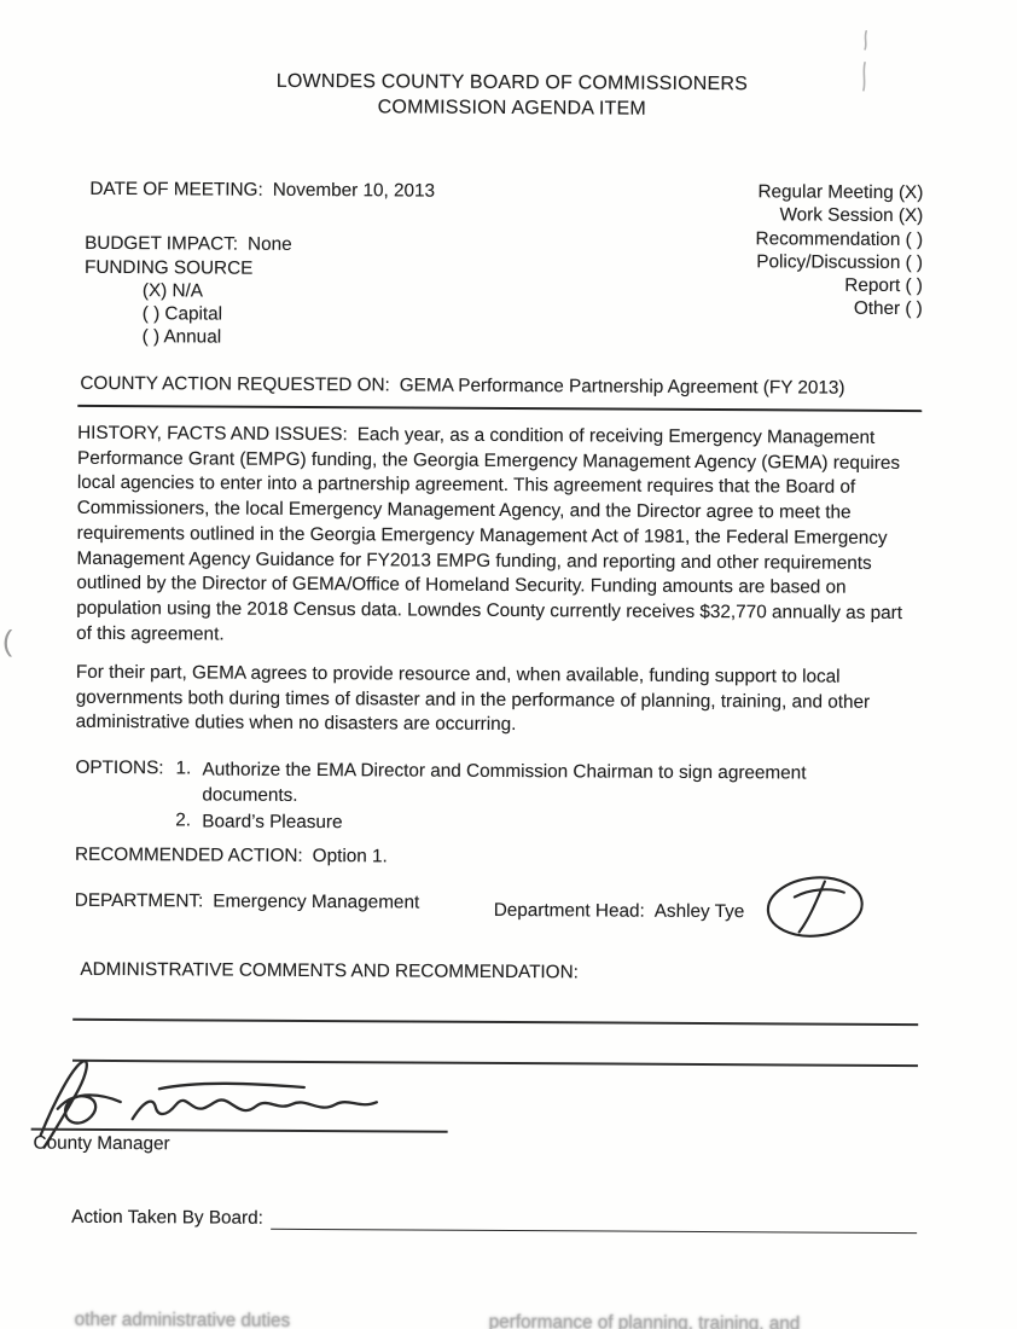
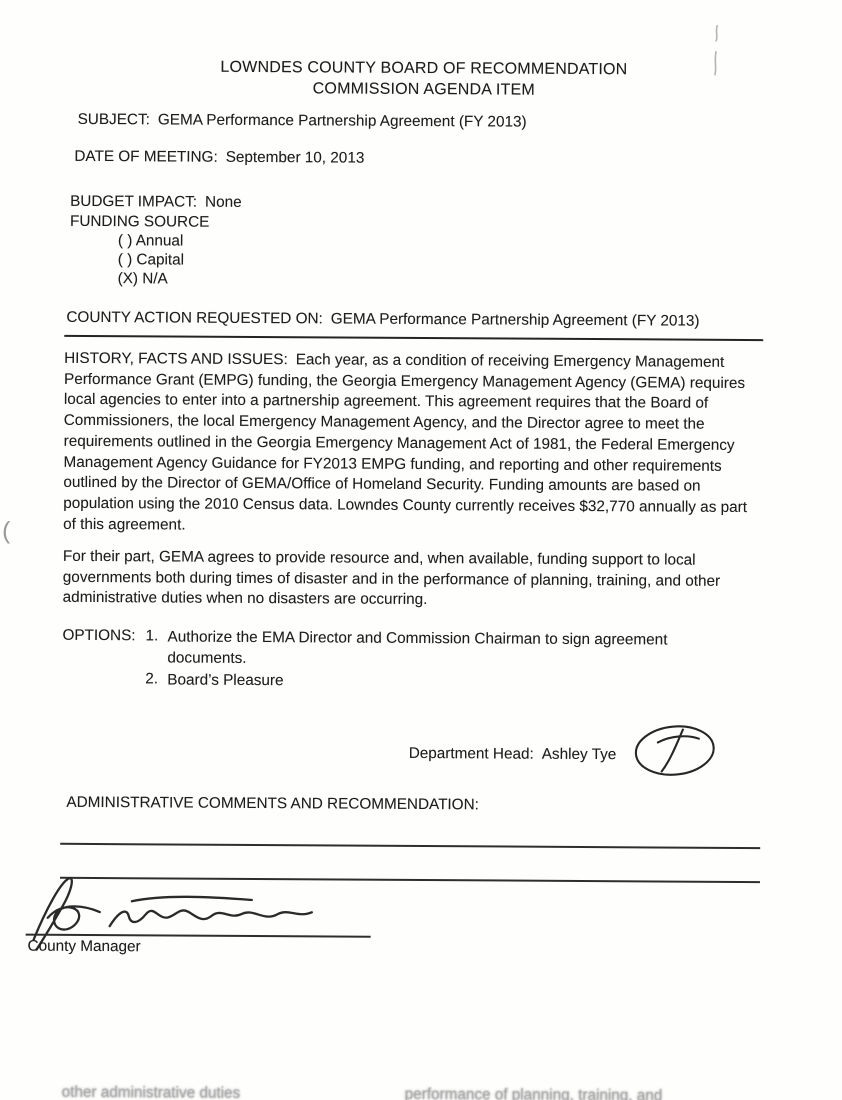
- LOWNDES COUNTY BOARD OF COMMISSIONERS
+ LOWNDES COUNTY BOARD OF RECOMMENDATION
  COMMISSION AGENDA ITEM
+ SUBJECT: GEMA Performance Partnership Agreement (FY 2013)
- DATE OF MEETING: November 10, 2013
+ DATE OF MEETING: September 10, 2013
- Regular Meeting (X)
- Work Session (X)
- Recommendation ( )
- Policy/Discussion ( )
- Report ( )
- Other ( )
  BUDGET IMPACT: None
  FUNDING SOURCE
- (X) N/A
+ ( ) Annual
  ( ) Capital
- ( ) Annual
+ (X) N/A
  COUNTY ACTION REQUESTED ON: GEMA Performance Partnership Agreement (FY 2013)
- HISTORY, FACTS AND ISSUES: Each year, as a condition of receiving Emergency Management Performance Grant (EMPG) funding, the Georgia Emergency Management Agency (GEMA) requires local agencies to enter into a partnership agreement. This agreement requires that the Board of Commissioners, the local Emergency Management Agency, and the Director agree to meet the requirements outlined in the Georgia Emergency Management Act of 1981, the Federal Emergency Management Agency Guidance for FY2013 EMPG funding, and reporting and other requirements outlined by the Director of GEMA/Office of Homeland Security. Funding amounts are based on population using the 2018 Census data. Lowndes County currently receives $32,770 annually as part of this agreement.
+ HISTORY, FACTS AND ISSUES: Each year, as a condition of receiving Emergency Management Performance Grant (EMPG) funding, the Georgia Emergency Management Agency (GEMA) requires local agencies to enter into a partnership agreement. This agreement requires that the Board of Commissioners, the local Emergency Management Agency, and the Director agree to meet the requirements outlined in the Georgia Emergency Management Act of 1981, the Federal Emergency Management Agency Guidance for FY2013 EMPG funding, and reporting and other requirements outlined by the Director of GEMA/Office of Homeland Security. Funding amounts are based on population using the 2010 Census data. Lowndes County currently receives $32,770 annually as part of this agreement.
  For their part, GEMA agrees to provide resource and, when available, funding support to local governments both during times of disaster and in the performance of planning, training, and other administrative duties when no disasters are occurring.
  OPTIONS:
  1.
  Authorize the EMA Director and Commission Chairman to sign agreement documents.
  2.
  Board’s Pleasure
- RECOMMENDED ACTION: Option 1.
- DEPARTMENT: Emergency Management
  Department Head: Ashley Tye
  ADMINISTRATIVE COMMENTS AND RECOMMENDATION:
  County Manager
- Action Taken By Board:
  other administrative duties
  performance of planning, training, and
  (
